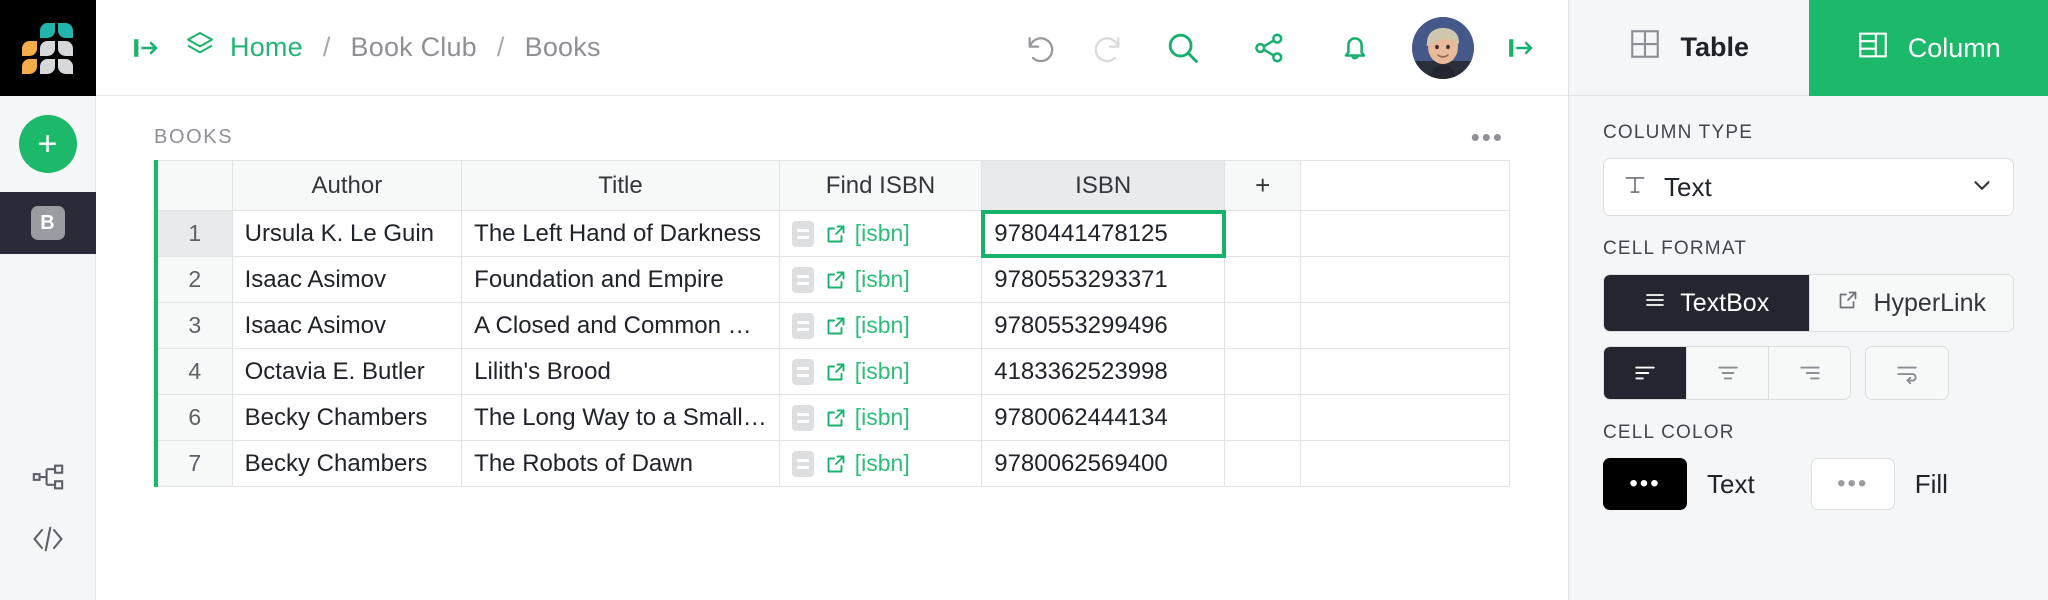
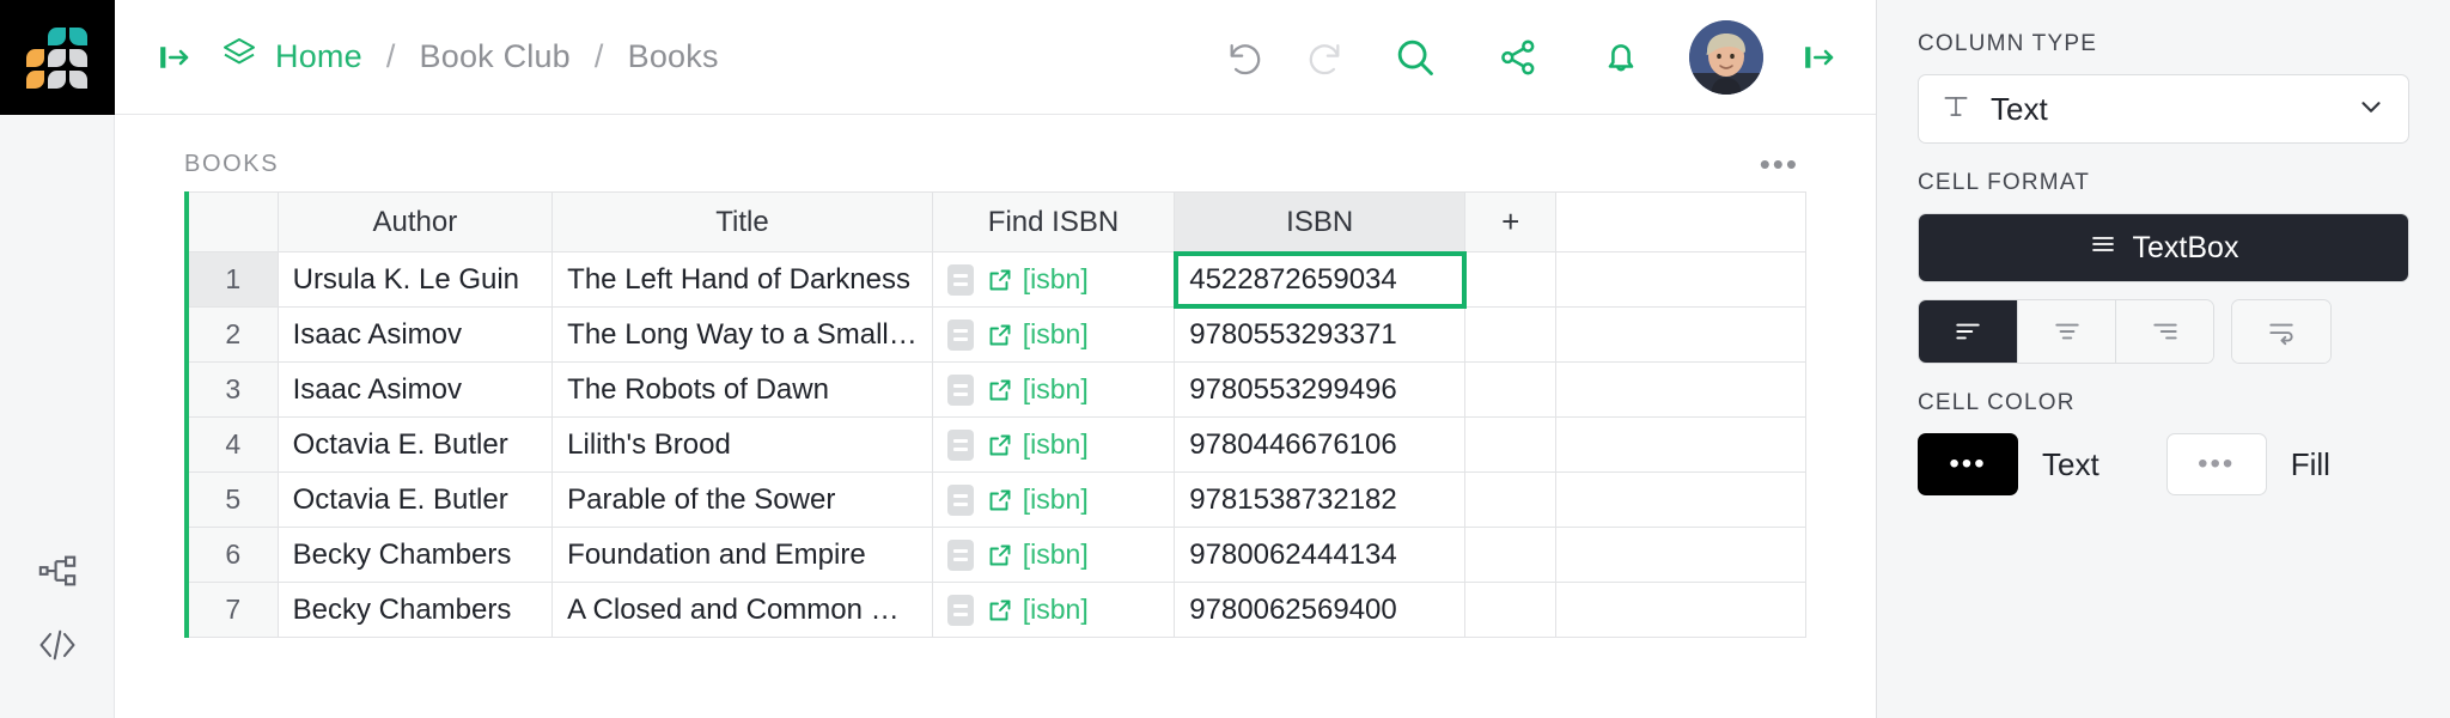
- +
- B
  Home
  /
  Book Club
  /
  Books
  BOOKS
  •••
  	Author	Title	Find ISBN	ISBN	+
- 1	Ursula K. Le Guin	The Left Hand of Darkness	[isbn]	9780441478125
+ 1	Ursula K. Le Guin	The Left Hand of Darkness	[isbn]	4522872659034
- 2	Isaac Asimov	Foundation and Empire	[isbn]	9780553293371
+ 2	Isaac Asimov	The Long Way to a Small…	[isbn]	9780553293371
- 3	Isaac Asimov	A Closed and Common …	[isbn]	9780553299496
+ 3	Isaac Asimov	The Robots of Dawn	[isbn]	9780553299496
- 4	Octavia E. Butler	Lilith's Brood	[isbn]	4183362523998
+ 4	Octavia E. Butler	Lilith's Brood	[isbn]	9780446676106
+ 5	Octavia E. Butler	Parable of the Sower	[isbn]	9781538732182
- 6	Becky Chambers	The Long Way to a Small…	[isbn]	9780062444134
+ 6	Becky Chambers	Foundation and Empire	[isbn]	9780062444134
- 7	Becky Chambers	The Robots of Dawn	[isbn]	9780062569400
+ 7	Becky Chambers	A Closed and Common …	[isbn]	9780062569400
- Table
- Column
  COLUMN TYPE
  Text
  CELL FORMAT
  TextBox
- HyperLink
  CELL COLOR
  •••
  Text
  •••
  Fill
